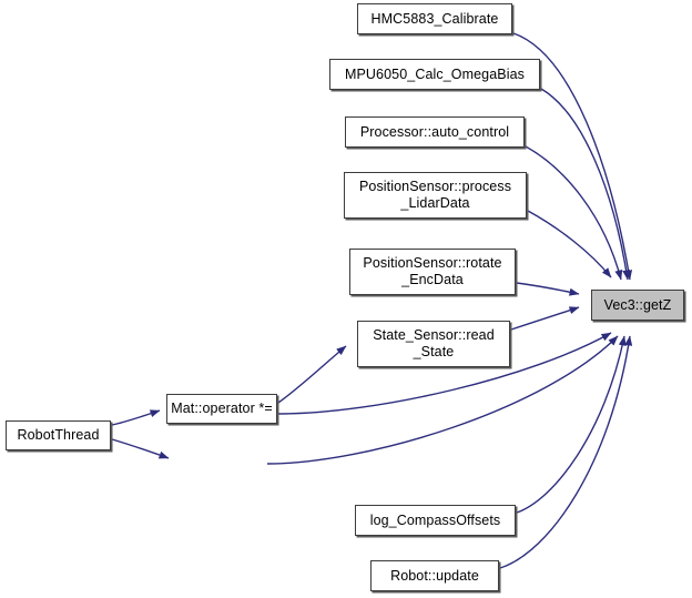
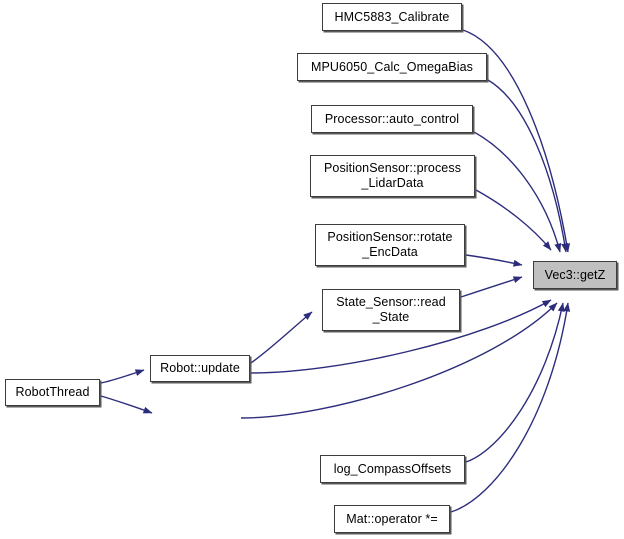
  HMC5883_Calibrate
  MPU6050_Calc_OmegaBias
  Processor::auto_control
  PositionSensor::process
  _LidarData
  PositionSensor::rotate
  _EncData
  State_Sensor::read
  _State
- Mat::operator *=
+ Robot::update
  RobotThread
  log_CompassOffsets
- Robot::update
+ Mat::operator *=
  Vec3::getZ
